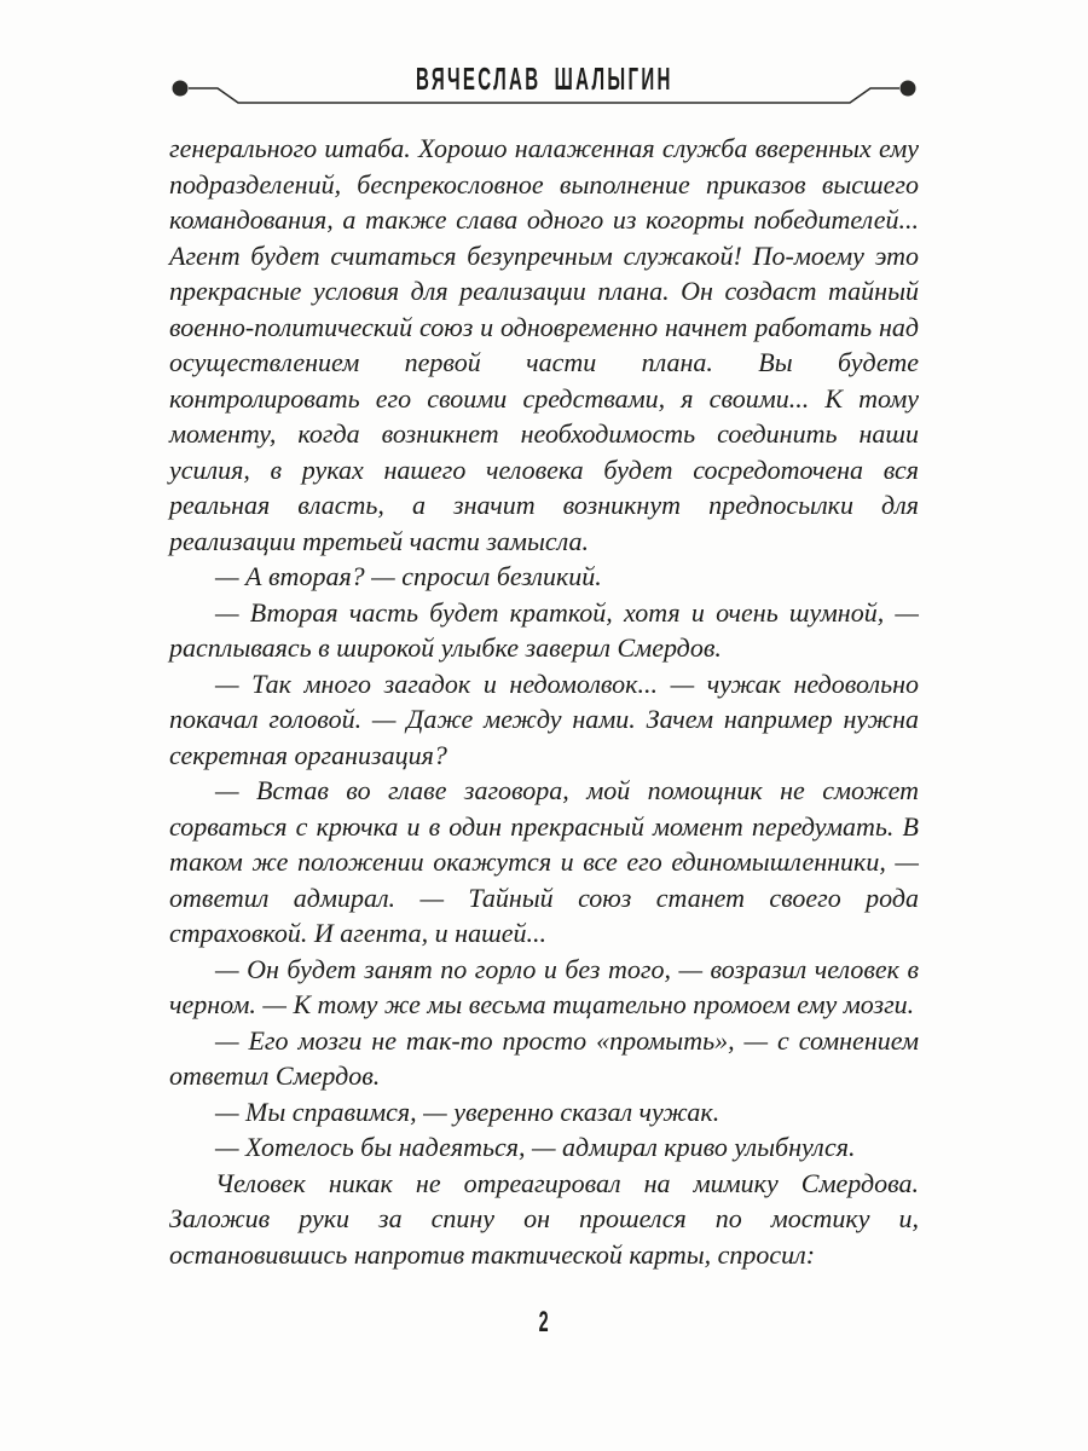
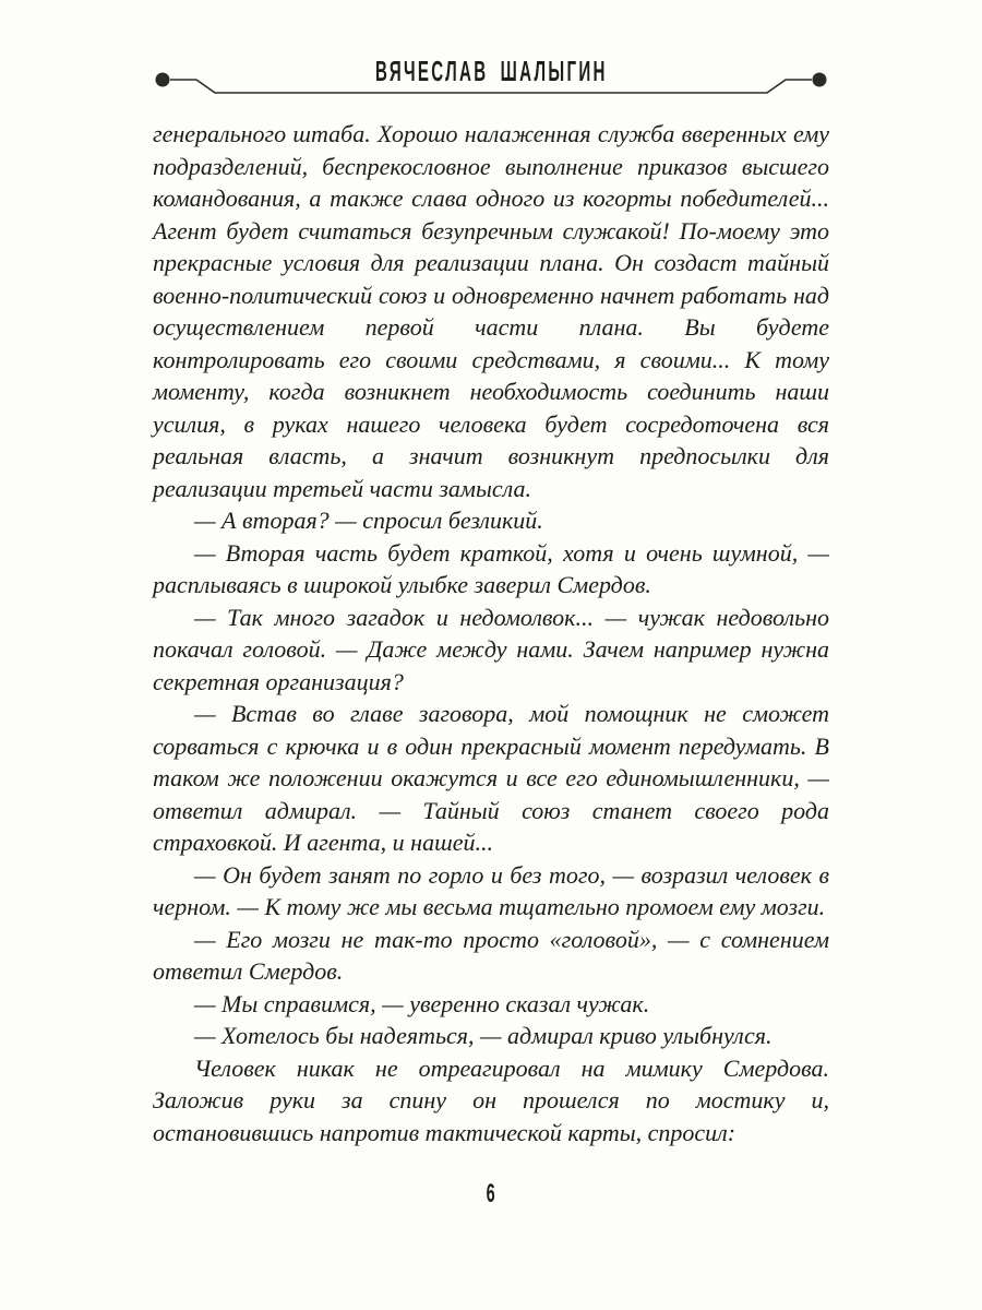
  ВЯЧЕСЛАВ ШАЛЫГИН
  генерального штаба. Хорошо налаженная служба вверенных ему подразделений, беспрекословное выполнение приказов высшего командования, а также слава одного из когорты победителей... Агент будет считаться безупречным служакой! По-моему это прекрасные условия для реализации плана. Он создаст тайный военно-политический союз и одновременно начнет работать над осуществлением первой части плана. Вы будете контролировать его своими средствами, я своими... К тому моменту, когда возникнет необходимость соединить наши усилия, в руках нашего человека будет сосредоточена вся реальная власть, а значит возникнут предпосылки для реализации третьей части замысла.
  — А вторая? — спросил безликий.
  — Вторая часть будет краткой, хотя и очень шумной, — расплываясь в широкой улыбке заверил Смердов.
  — Так много загадок и недомолвок... — чужак недовольно покачал головой. — Даже между нами. Зачем например нужна секретная организация?
  — Встав во главе заговора, мой помощник не сможет сорваться с крючка и в один прекрасный момент передумать. В таком же положении окажутся и все его единомышленники, — ответил адмирал. — Тайный союз станет своего рода страховкой. И агента, и нашей...
  — Он будет занят по горло и без того, — возразил человек в черном. — К тому же мы весьма тщательно промоем ему мозги.
- — Его мозги не так-то просто «промыть», — с сомнением ответил Смердов.
+ — Его мозги не так-то просто «головой», — с сомнением ответил Смердов.
  — Мы справимся, — уверенно сказал чужак.
  — Хотелось бы надеяться, — адмирал криво улыбнулся.
  Человек никак не отреагировал на мимику Смердова. Заложив руки за спину он прошелся по мостику и, остановившись напротив тактической карты, спросил:
- 2
+ 6
